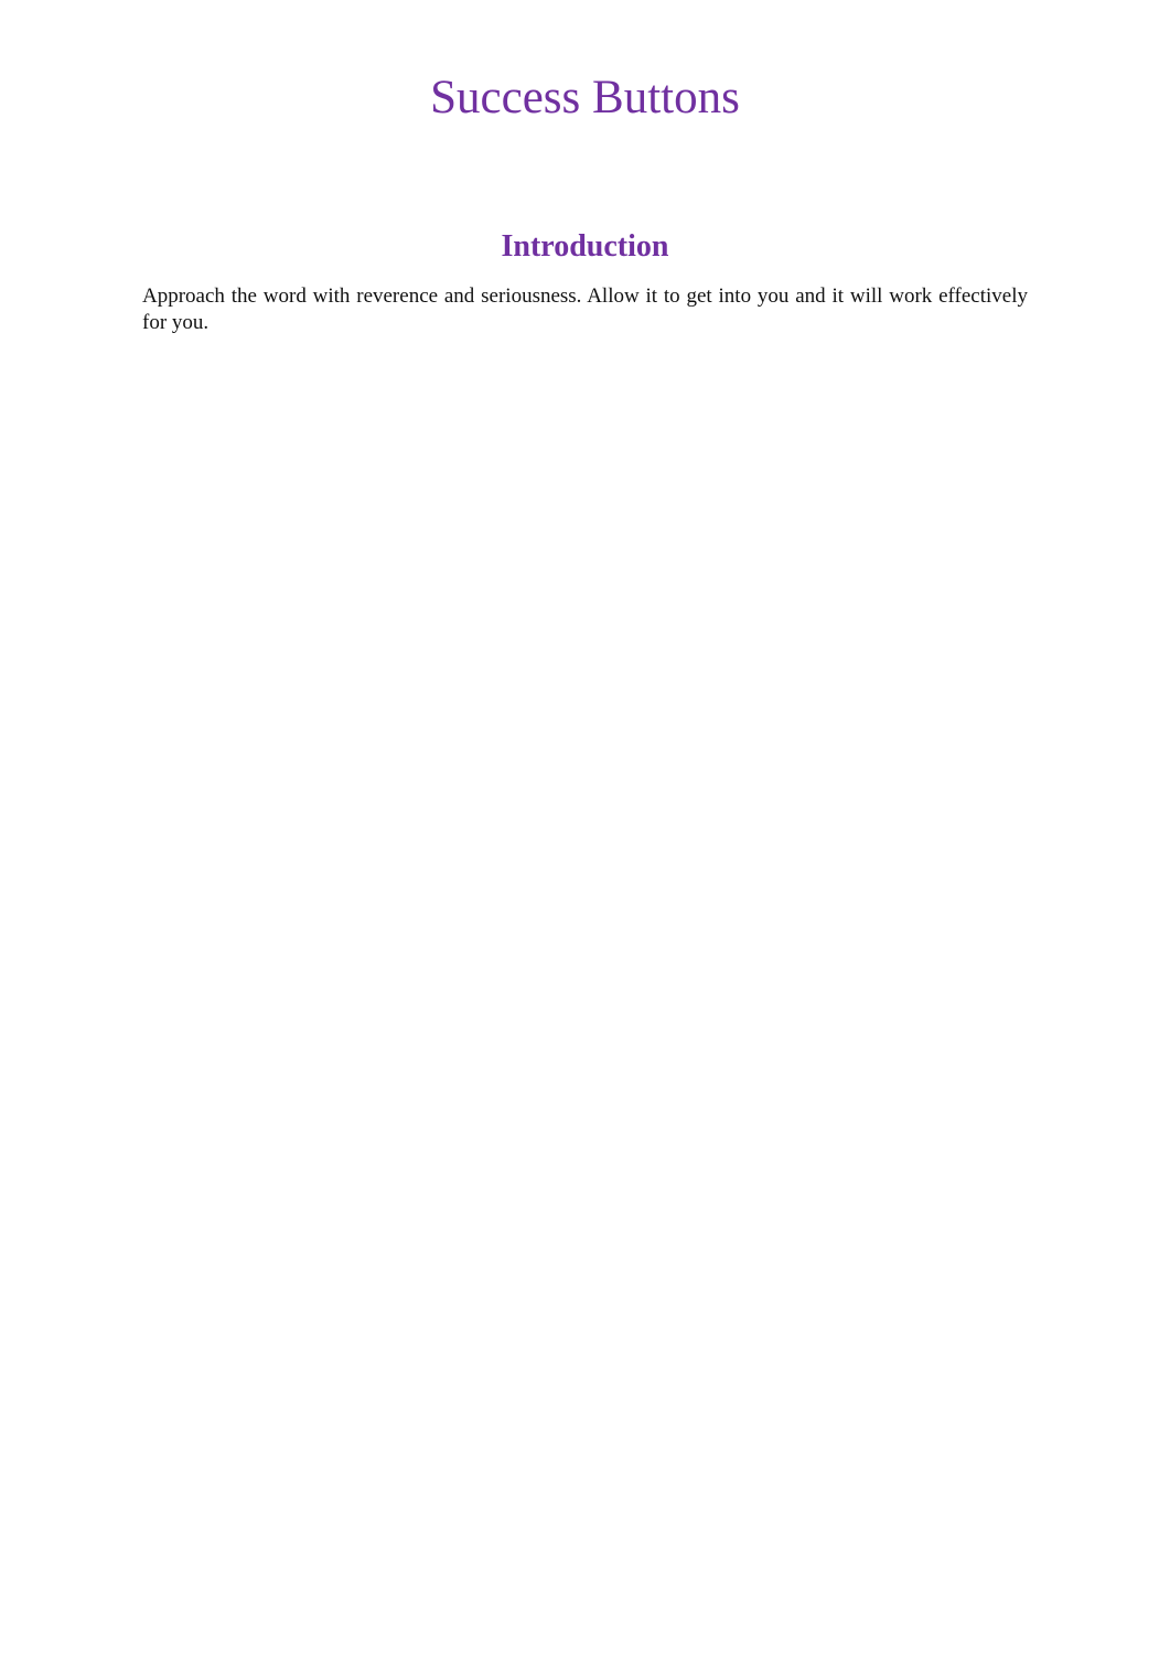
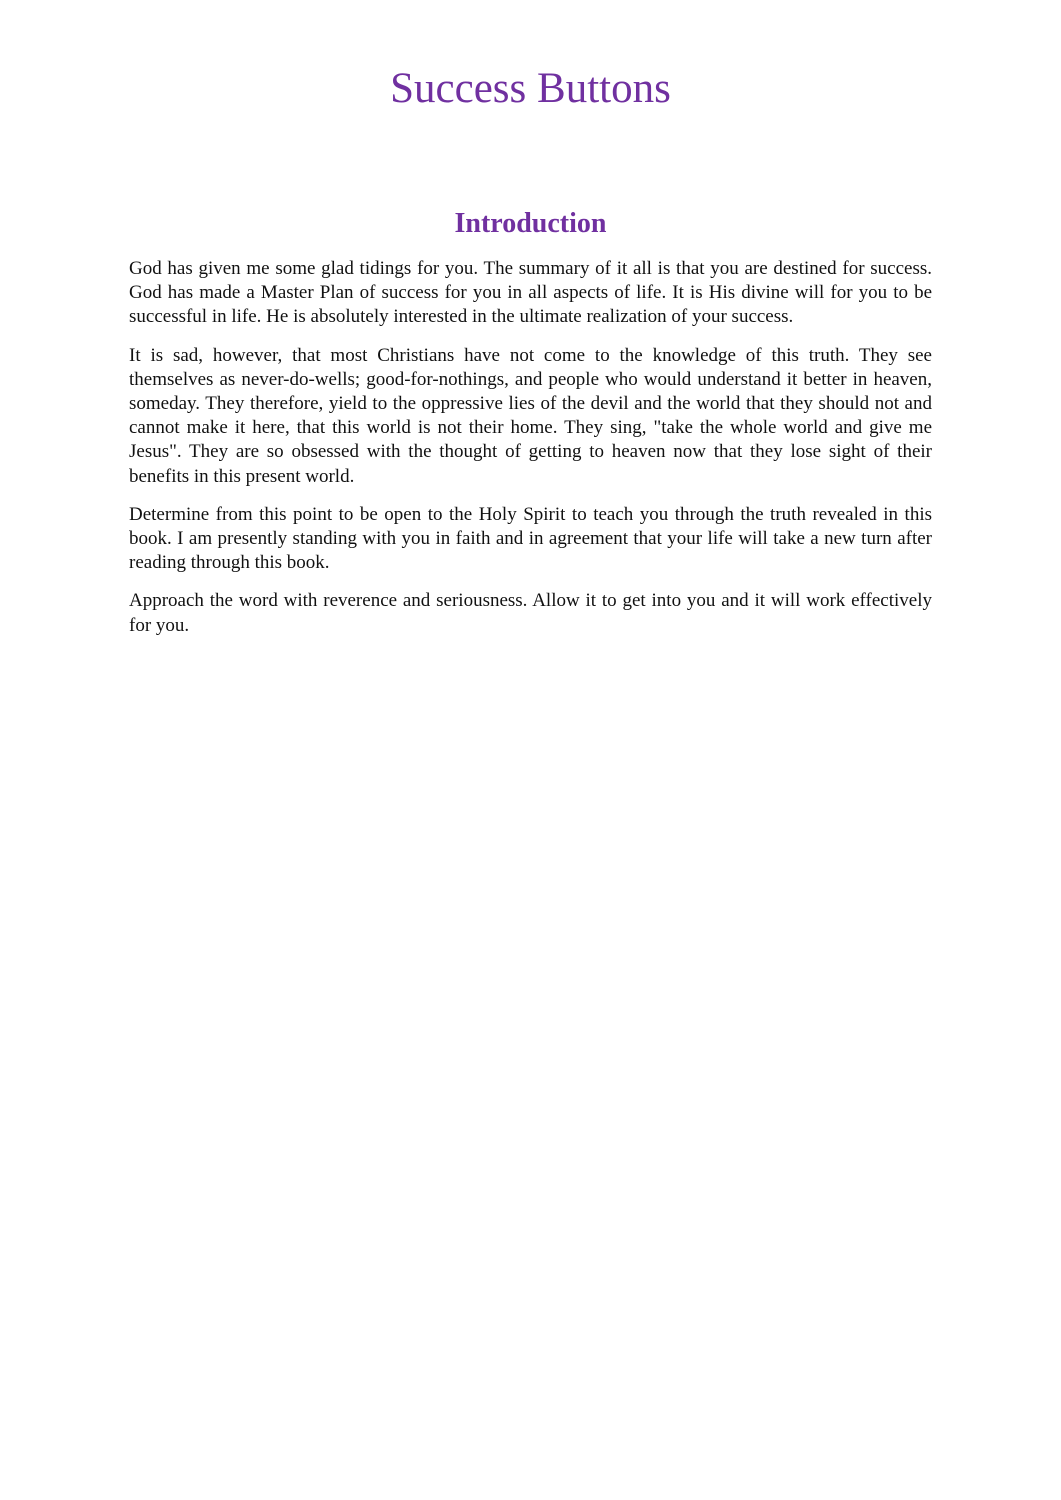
  Success Buttons
  Introduction
+ God has given me some glad tidings for you. The summary of it all is that you are destined for success. God has made a Master Plan of success for you in all aspects of life. It is His divine will for you to be successful in life. He is absolutely interested in the ultimate realization of your success.
+ It is sad, however, that most Christians have not come to the knowledge of this truth. They see themselves as never-do-wells; good-for-nothings, and people who would understand it better in heaven, someday. They therefore, yield to the oppressive lies of the devil and the world that they should not and cannot make it here, that this world is not their home. They sing, "take the whole world and give me Jesus". They are so obsessed with the thought of getting to heaven now that they lose sight of their benefits in this present world.
+ Determine from this point to be open to the Holy Spirit to teach you through the truth revealed in this book. I am presently standing with you in faith and in agreement that your life will take a new turn after reading through this book.
  Approach the word with reverence and seriousness. Allow it to get into you and it will work effectively for you.
